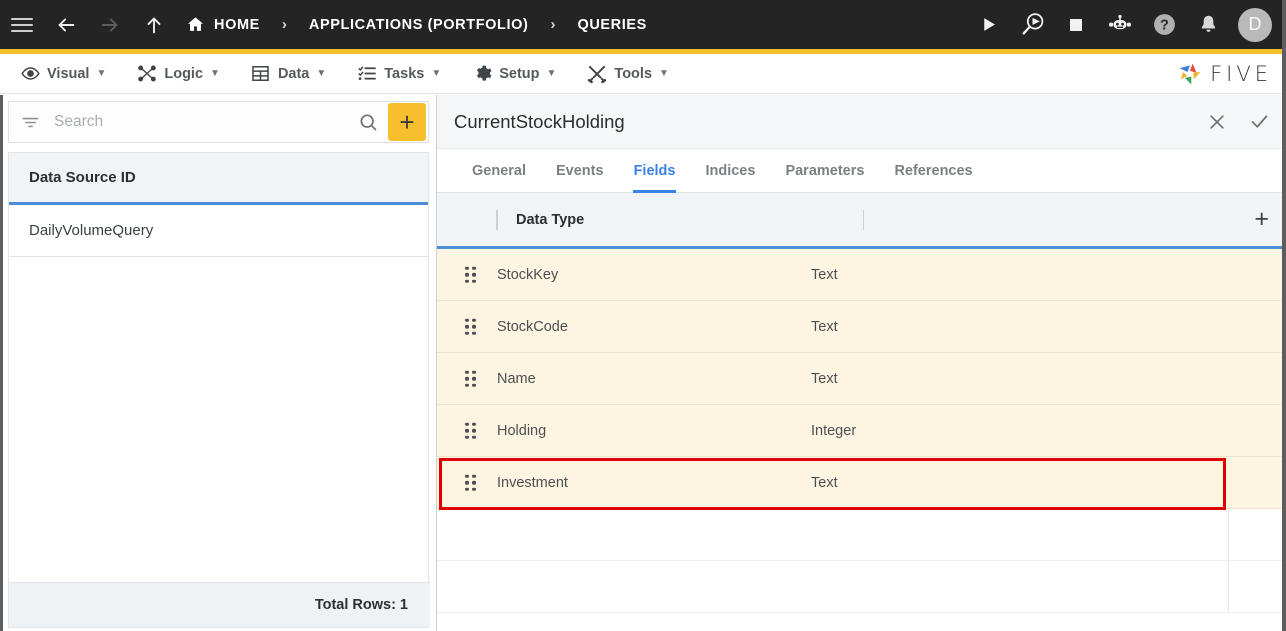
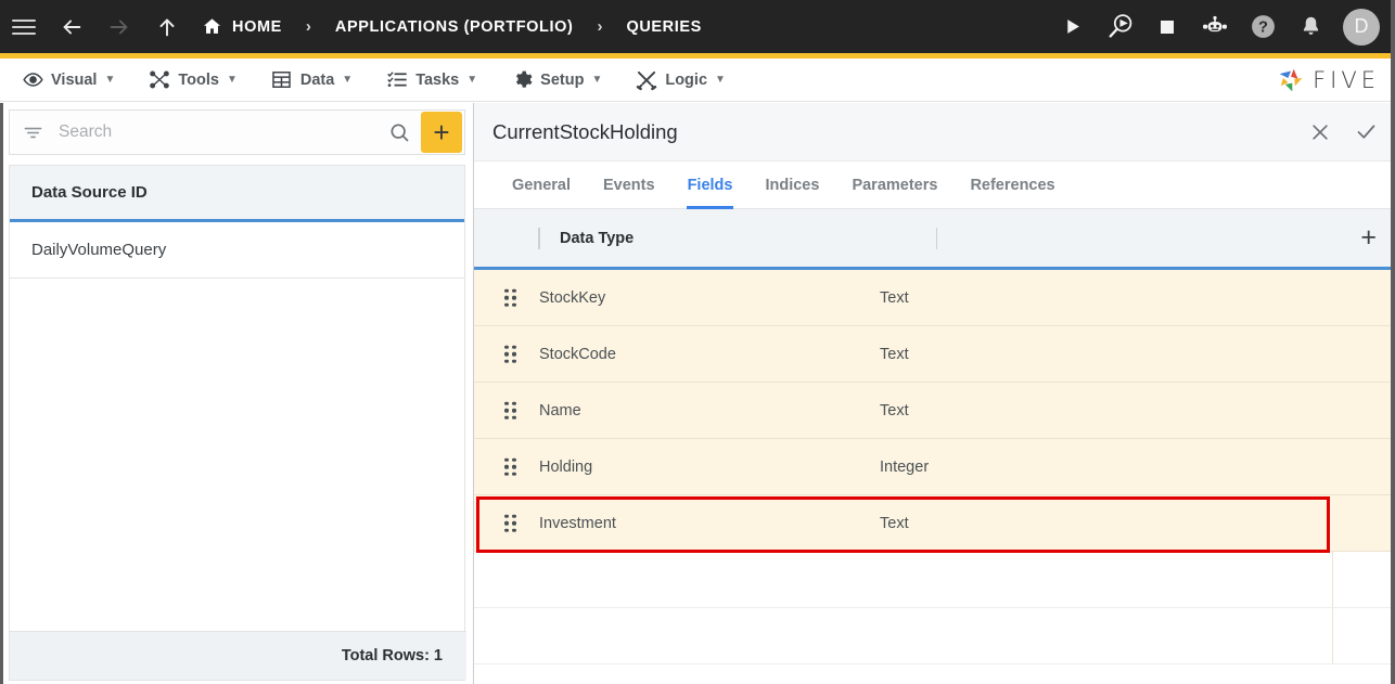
  HOME
  ›
  APPLICATIONS (PORTFOLIO)
  ›
  QUERIES
  ?
  D
  Visual
  ▼
- Logic
+ Tools
  ▼
  Data
  ▼
  Tasks
  ▼
  Setup
  ▼
- Tools
+ Logic
  ▼
  FIVE
  Search
  +
  Data Source ID
  DailyVolumeQuery
  Total Rows: 1
  CurrentStockHolding
  General
  Events
  Fields
  Indices
  Parameters
  References
  Data Type
  +
  StockKey
  Text
  StockCode
  Text
  Name
  Text
  Holding
  Integer
  Investment
  Text
